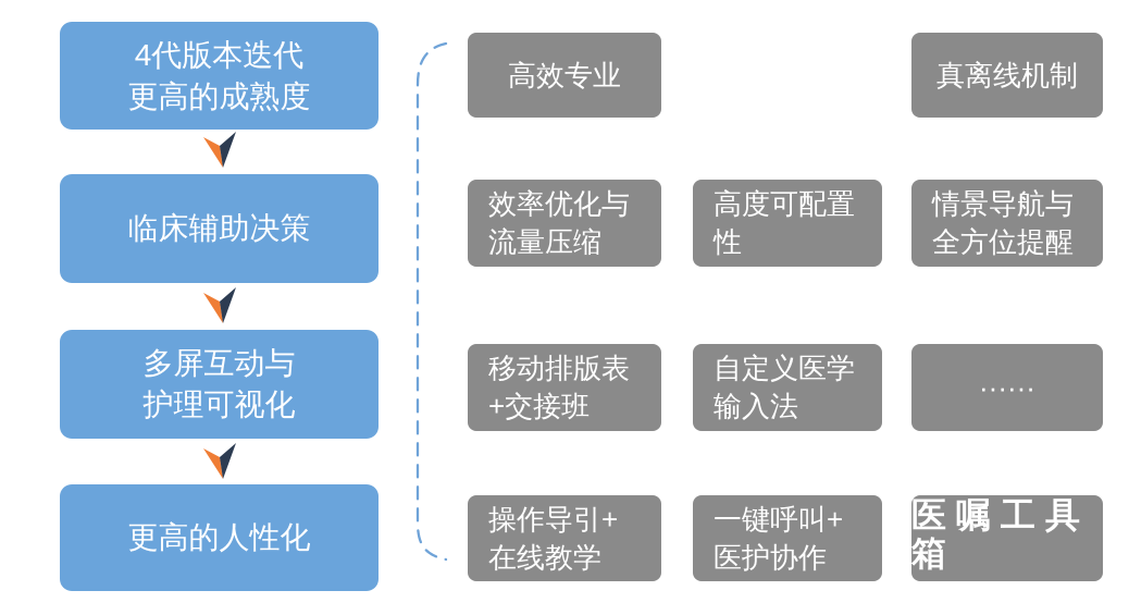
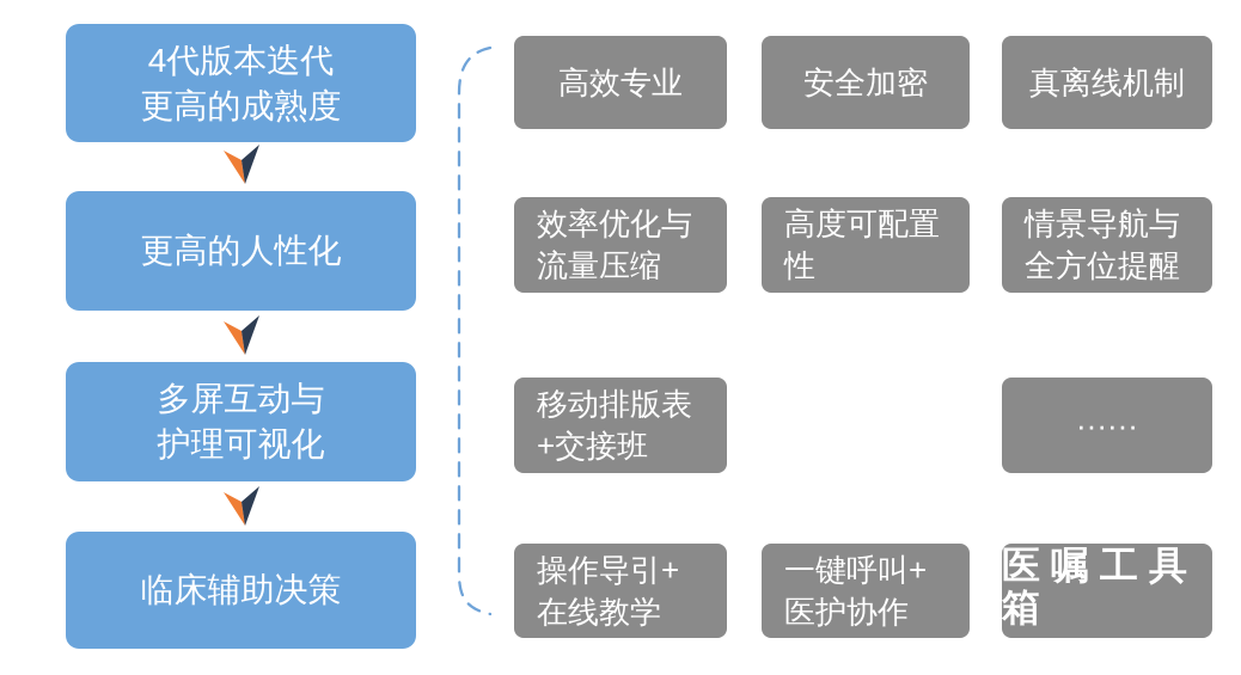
  4代版本迭代
  更高的成熟度
- 临床辅助决策
+ 更高的人性化
  多屏互动与
  护理可视化
- 更高的人性化
+ 临床辅助决策
  高效专业
+ 安全加密
  真离线机制
  效率优化与
  流量压缩
  高度可配置
  性
  情景导航与
  全方位提醒
  移动排版表
  +交接班
- 自定义医学
- 输入法
  ······
  操作导引+
  在线教学
  一键呼叫+
  医护协作
  医嘱工具箱
